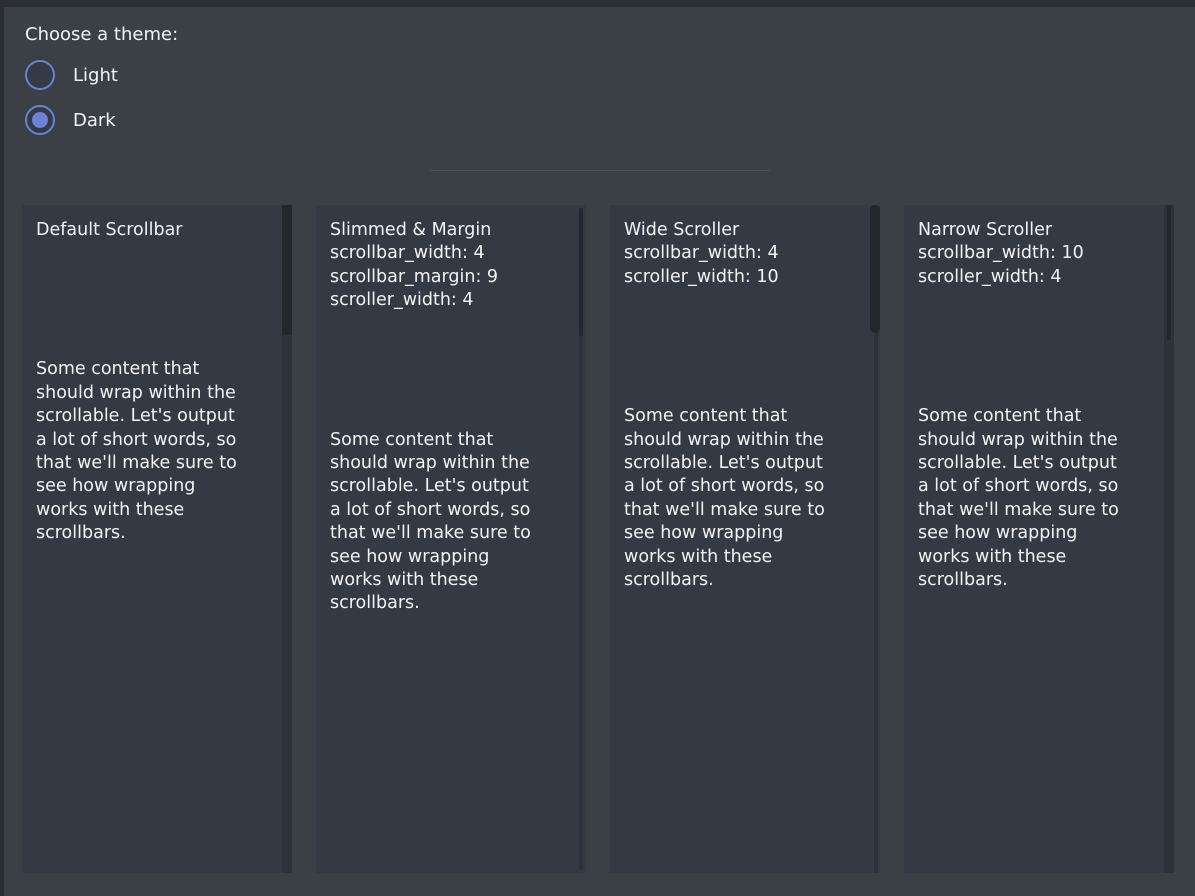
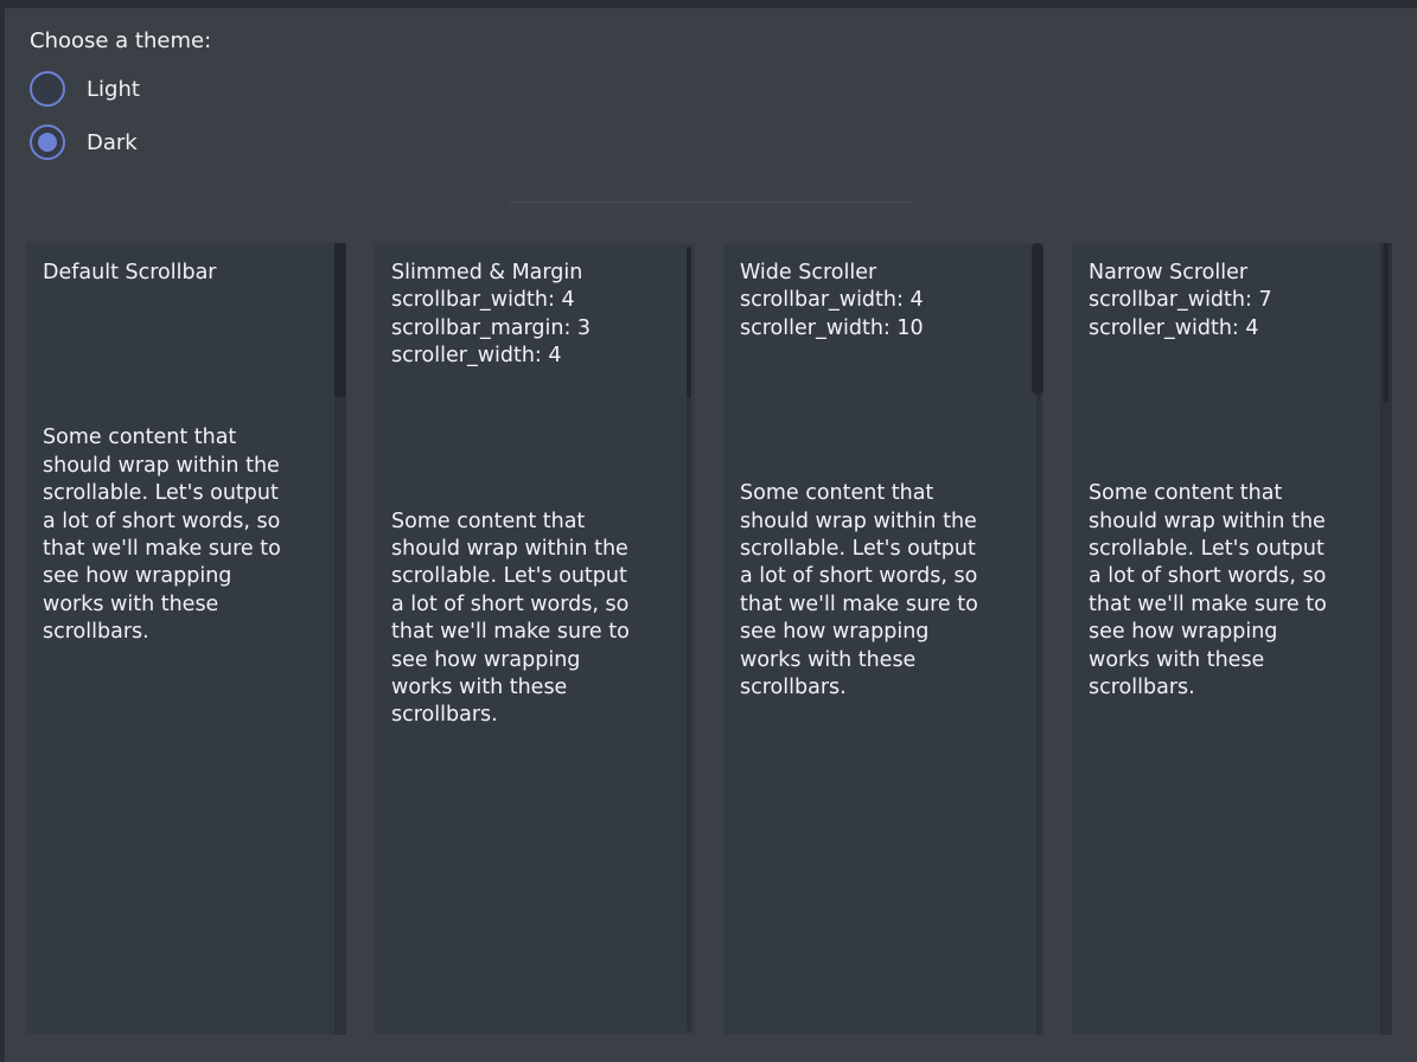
  Choose a theme:
  Light
  Dark
  Default Scrollbar
  Some content that
  should wrap within the
  scrollable. Let's output
  a lot of short words, so
  that we'll make sure to
  see how wrapping
  works with these
  scrollbars.
  Slimmed & Margin
  scrollbar_width: 4
- scrollbar_margin: 9
+ scrollbar_margin: 3
  scroller_width: 4
  Some content that
  should wrap within the
  scrollable. Let's output
  a lot of short words, so
  that we'll make sure to
  see how wrapping
  works with these
  scrollbars.
  Wide Scroller
  scrollbar_width: 4
  scroller_width: 10
  Some content that
  should wrap within the
  scrollable. Let's output
  a lot of short words, so
  that we'll make sure to
  see how wrapping
  works with these
  scrollbars.
  Narrow Scroller
- scrollbar_width: 10
+ scrollbar_width: 7
  scroller_width: 4
  Some content that
  should wrap within the
  scrollable. Let's output
  a lot of short words, so
  that we'll make sure to
  see how wrapping
  works with these
  scrollbars.
